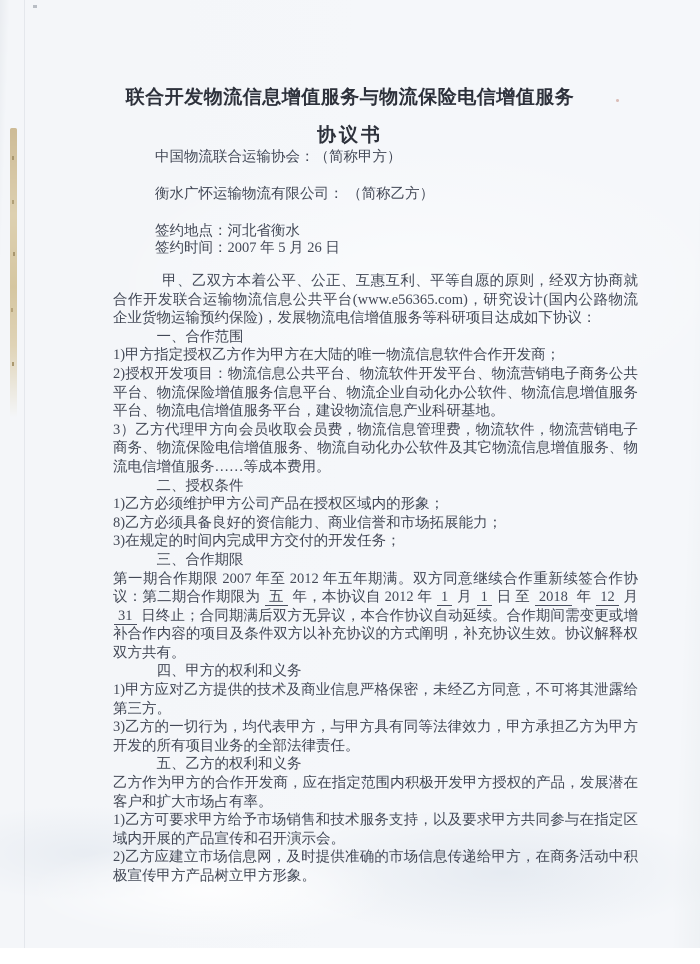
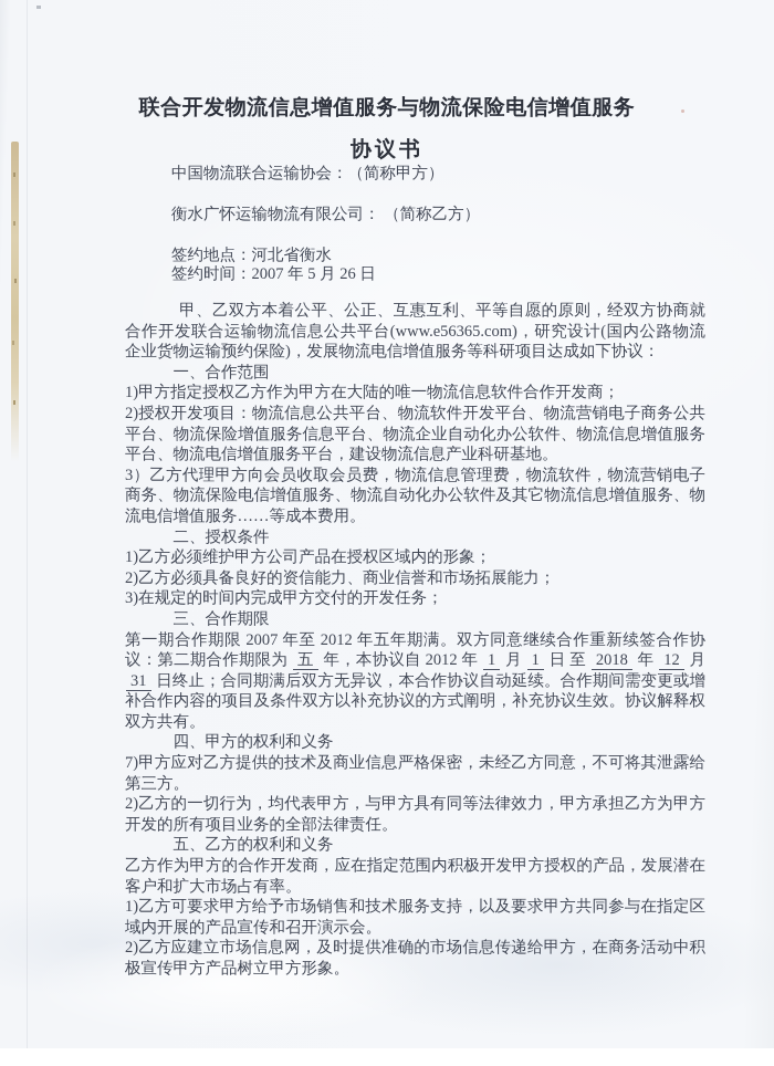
  联合开发物流信息增值服务与物流保险电信增值服务
  协议书
  中国物流联合运输协会：（简称甲方）
  衡水广怀运输物流有限公司： （简称乙方）
  签约地点：河北省衡水
  签约时间：2007 年 5 月 26 日
  甲、乙双方本着公平、公正、互惠互利、平等自愿的原则，经双方协商就合作开发联合运输物流信息公共平台(www.e56365.com)，研究设计(国内公路物流企业货物运输预约保险)，发展物流电信增值服务等科研项目达成如下协议：
  一、合作范围
  1)甲方指定授权乙方作为甲方在大陆的唯一物流信息软件合作开发商；
  2)授权开发项目：物流信息公共平台、物流软件开发平台、物流营销电子商务公共平台、物流保险增值服务信息平台、物流企业自动化办公软件、物流信息增值服务平台、物流电信增值服务平台，建设物流信息产业科研基地。
  3）乙方代理甲方向会员收取会员费，物流信息管理费，物流软件，物流营销电子商务、物流保险电信增值服务、物流自动化办公软件及其它物流信息增值服务、物流电信增值服务……等成本费用。
  二、授权条件
  1)乙方必须维护甲方公司产品在授权区域内的形象；
- 8)乙方必须具备良好的资信能力、商业信誉和市场拓展能力；
+ 2)乙方必须具备良好的资信能力、商业信誉和市场拓展能力；
  3)在规定的时间内完成甲方交付的开发任务；
  三、合作期限
  第一期合作期限 2007 年至 2012 年五年期满。双方同意继续合作重新续签合作协议：第二期合作期限为 五 年，本协议自 2012 年 1 月 1 日 至 2018 年 12 月 31 日终止；合同期满后双方无异议，本合作协议自动延续。合作期间需变更或增补合作内容的项目及条件双方以补充协议的方式阐明，补充协议生效。协议解释权双方共有。
  四、甲方的权利和义务
- 1)甲方应对乙方提供的技术及商业信息严格保密，未经乙方同意，不可将其泄露给第三方。
+ 7)甲方应对乙方提供的技术及商业信息严格保密，未经乙方同意，不可将其泄露给第三方。
- 3)乙方的一切行为，均代表甲方，与甲方具有同等法律效力，甲方承担乙方为甲方开发的所有项目业务的全部法律责任。
+ 2)乙方的一切行为，均代表甲方，与甲方具有同等法律效力，甲方承担乙方为甲方开发的所有项目业务的全部法律责任。
  五、乙方的权利和义务
  乙方作为甲方的合作开发商，应在指定范围内积极开发甲方授权的产品，发展潜在客户和扩大市场占有率。
  1)乙方可要求甲方给予市场销售和技术服务支持，以及要求甲方共同参与在指定区域内开展的产品宣传和召开演示会。
  2)乙方应建立市场信息网，及时提供准确的市场信息传递给甲方，在商务活动中积极宣传甲方产品树立甲方形象。
